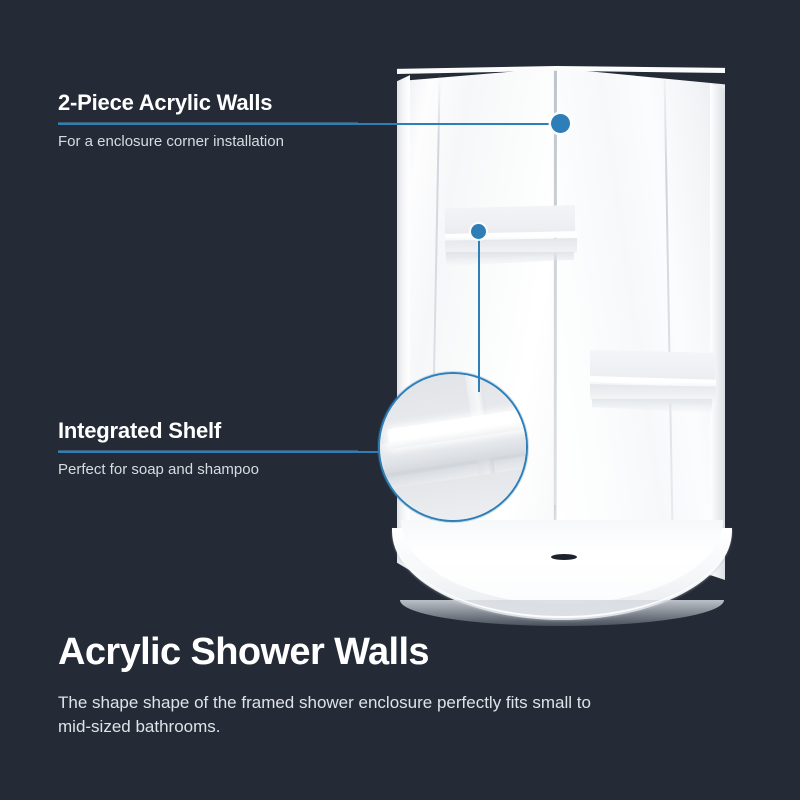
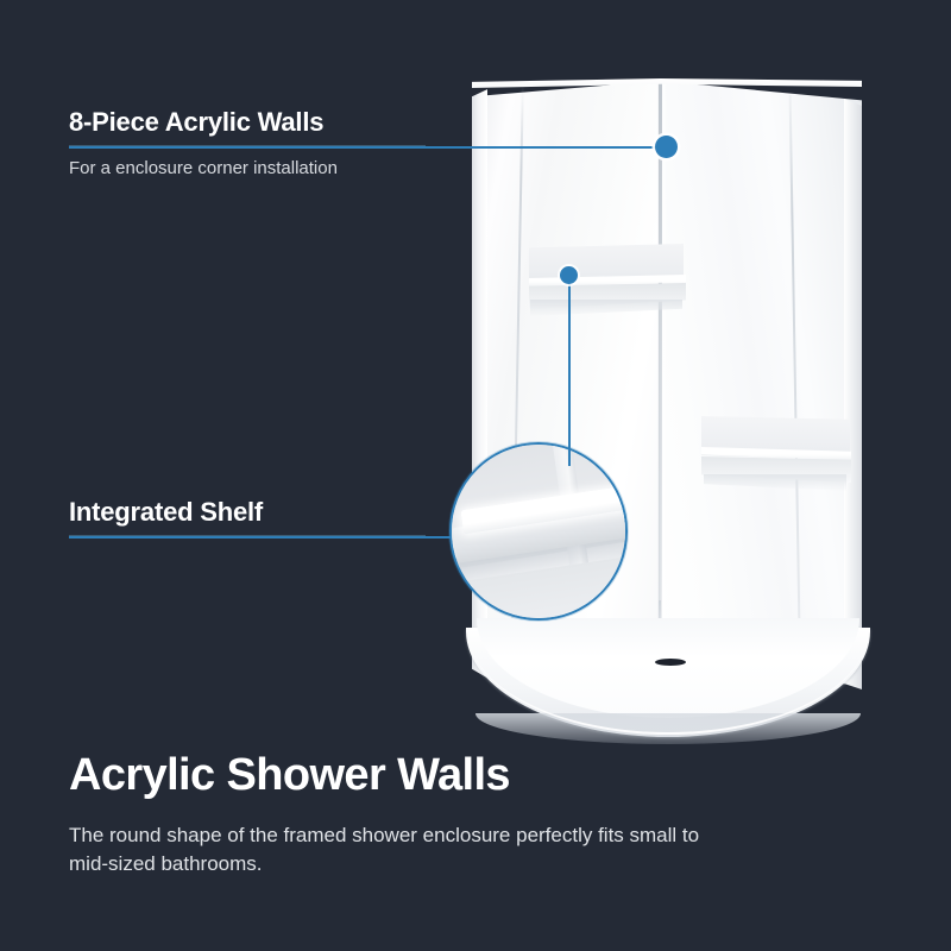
- 2-Piece Acrylic Walls
+ 8-Piece Acrylic Walls
  For a enclosure corner installation
  Integrated Shelf
- Perfect for soap and shampoo
  Acrylic Shower Walls
- The shape shape of the framed shower enclosure perfectly fits small to mid-sized bathrooms.
+ The round shape of the framed shower enclosure perfectly fits small to mid-sized bathrooms.
